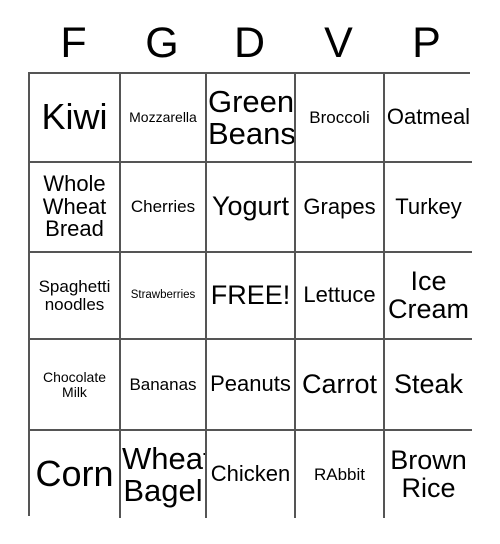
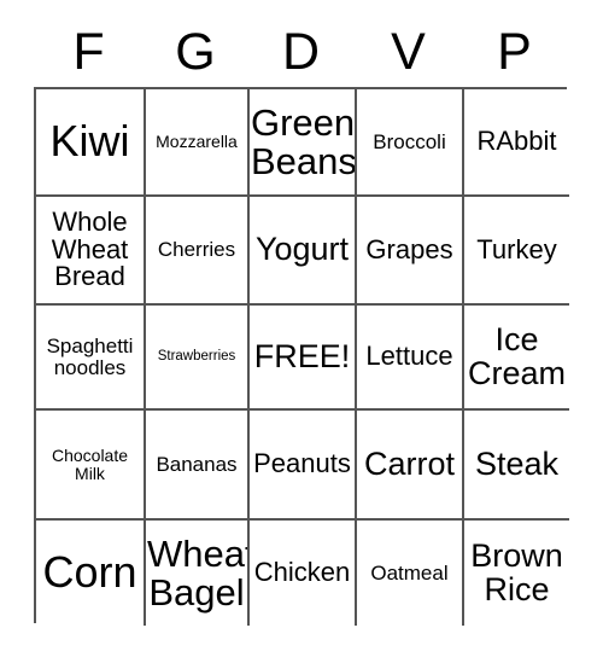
  F
  G
  D
  V
  P
  Kiwi
  Mozzarella
  Green Beans
  Broccoli
- Oatmeal
+ RAbbit
  Whole Wheat Bread
  Cherries
  Yogurt
  Grapes
  Turkey
  Spaghetti noodles
  Strawberries
  FREE!
  Lettuce
  Ice Cream
  Chocolate Milk
  Bananas
  Peanuts
  Carrot
  Steak
  Corn
  Whea Bagel
  Chicken
- RAbbit
+ Oatmeal
  Brown Rice
